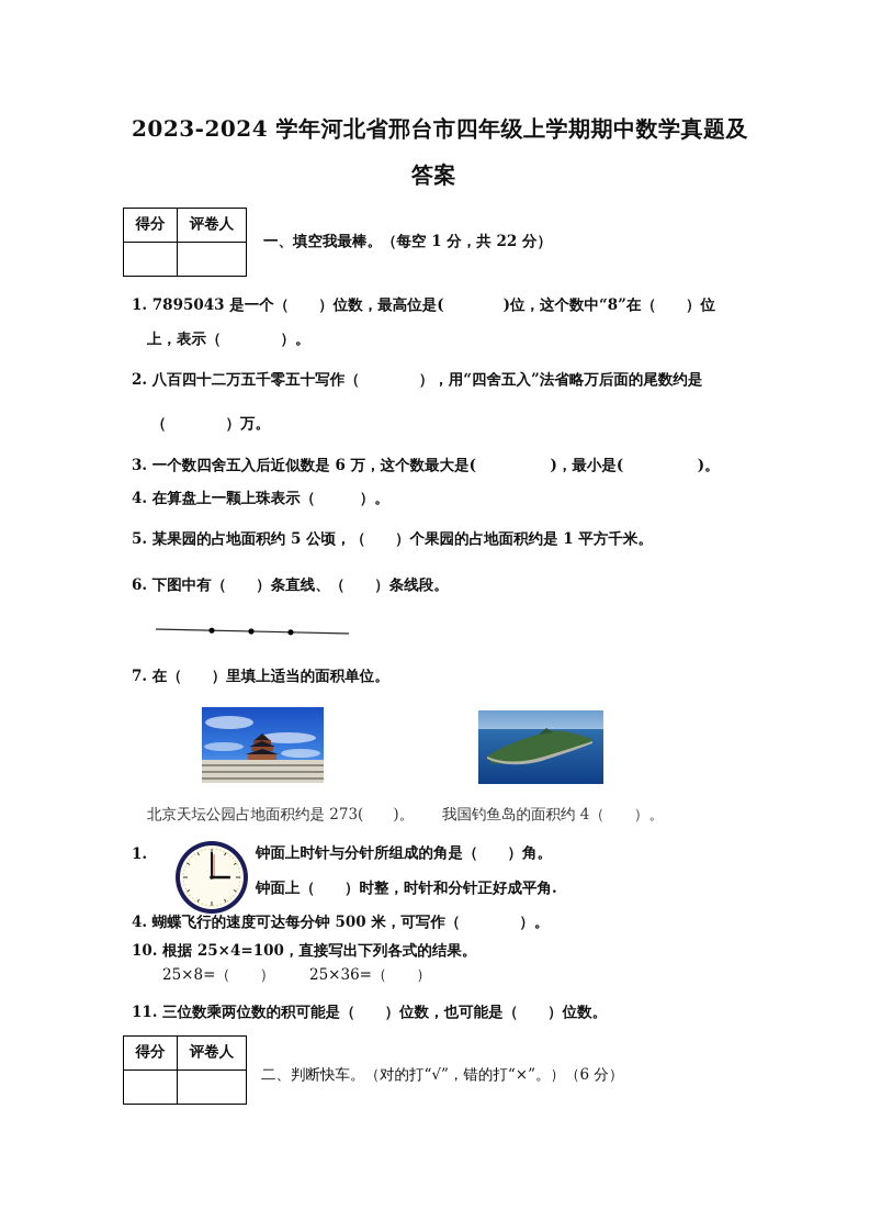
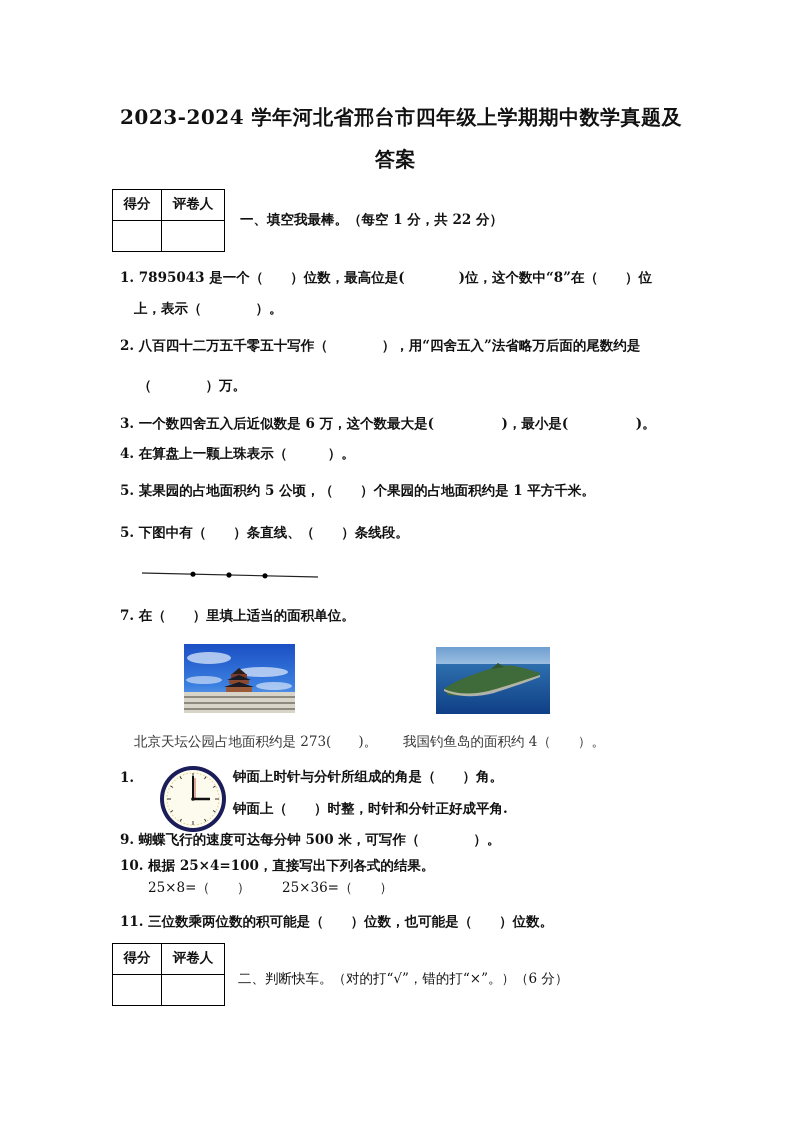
  2023-2024 学年河北省邢台市四年级上学期期中数学真题及
  答案
  得分	评卷人
  一、填空我最棒。（每空 1 分，共 22 分）
  1. 7895043 是一个（ ）位数，最高位是( )位，这个数中“8”在（ ）位
  上，表示（ ）。
  2. 八百四十二万五千零五十写作（ ），用“四舍五入”法省略万后面的尾数约是
  （ ）万。
  3. 一个数四舍五入后近似数是 6 万，这个数最大是( )，最小是( )。
  4. 在算盘上一颗上珠表示（ ）。
  5. 某果园的占地面积约 5 公顷，（ ）个果园的占地面积约是 1 平方千米。
- 6. 下图中有（ ）条直线、（ ）条线段。
+ 5. 下图中有（ ）条直线、（ ）条线段。
  7. 在（ ）里填上适当的面积单位。
  北京天坛公园占地面积约是 273( )。
  我国钓鱼岛的面积约 4（ ）。
  1.
  钟面上时针与分针所组成的角是（ ）角。
  钟面上（ ）时整，时针和分针正好成平角.
- 4. 蝴蝶飞行的速度可达每分钟 500 米，可写作（ ）。
+ 9. 蝴蝶飞行的速度可达每分钟 500 米，可写作（ ）。
  10. 根据 25×4=100，直接写出下列各式的结果。
  25×8=（ ）
  25×36=（ ）
  11. 三位数乘两位数的积可能是（ ）位数，也可能是（ ）位数。
  得分	评卷人
  二、判断快车。（对的打“√”，错的打“×”。）（6 分）
